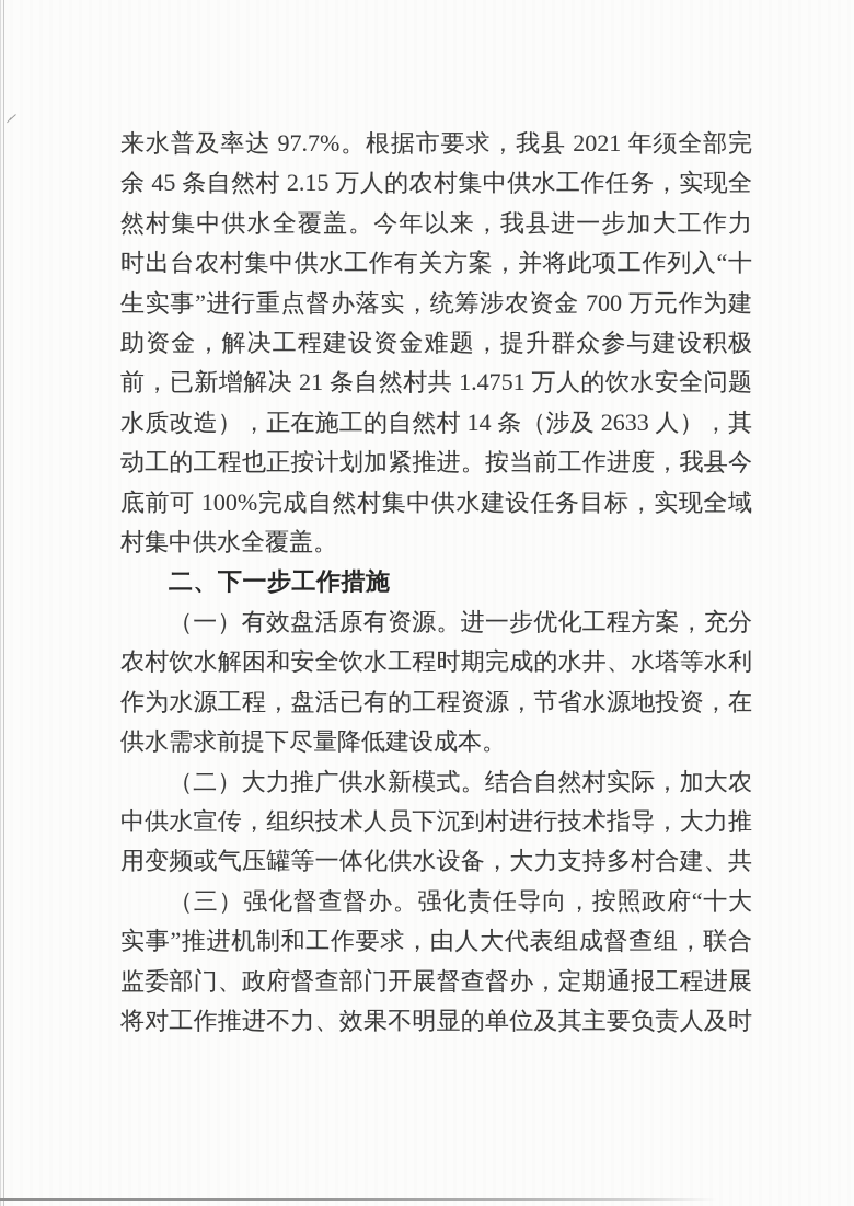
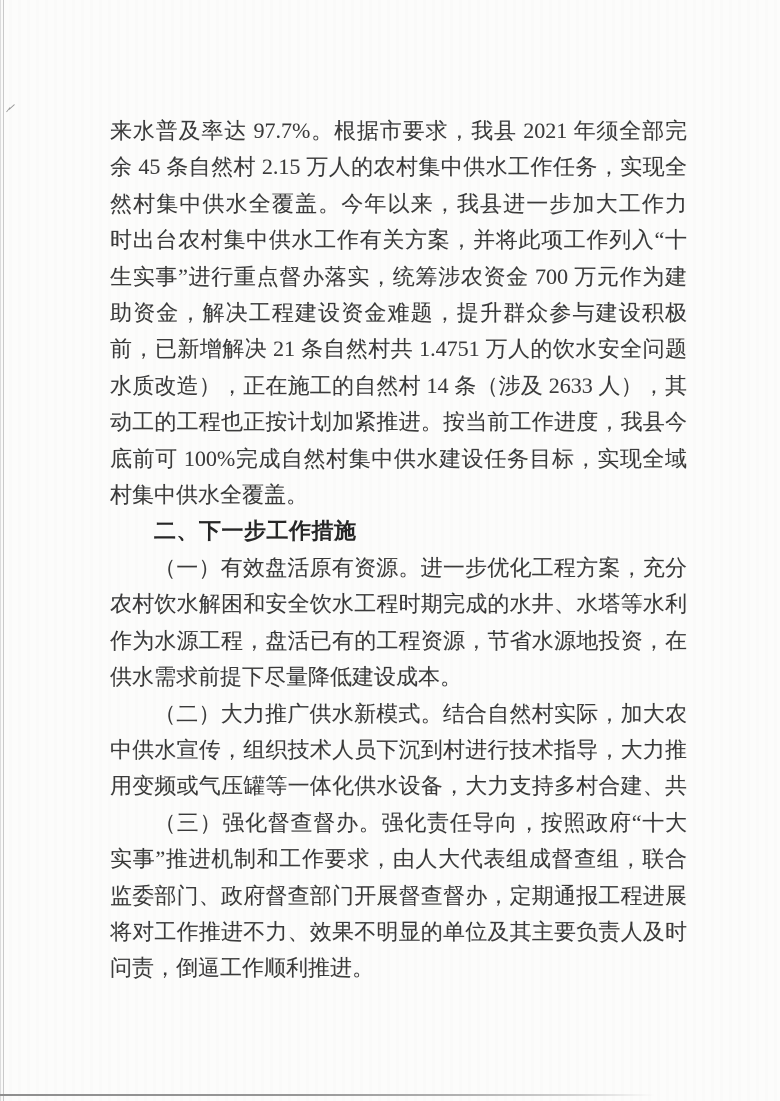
  来水普及率达 97.7%。根据市要求，我县 2021 年须全部完
  余 45 条自然村 2.15 万人的农村集中供水工作任务，实现全
  然村集中供水全覆盖。今年以来，我县进一步加大工作力
  时出台农村集中供水工作有关方案，并将此项工作列入“十
  生实事”进行重点督办落实，统筹涉农资金 700 万元作为建
  助资金，解决工程建设资金难题，提升群众参与建设积极
  前，已新增解决 21 条自然村共 1.4751 万人的饮水安全问题
  水质改造），正在施工的自然村 14 条（涉及 2633 人），其
  动工的工程也正按计划加紧推进。按当前工作进度，我县今
  底前可 100%完成自然村集中供水建设任务目标，实现全域
  村集中供水全覆盖。
  二、下一步工作措施
  （一）有效盘活原有资源。进一步优化工程方案，充分
  农村饮水解困和安全饮水工程时期完成的水井、水塔等水利
  作为水源工程，盘活已有的工程资源，节省水源地投资，在
  供水需求前提下尽量降低建设成本。
  （二）大力推广供水新模式。结合自然村实际，加大农
  中供水宣传，组织技术人员下沉到村进行技术指导，大力推
  用变频或气压罐等一体化供水设备，大力支持多村合建、共
  （三）强化督查督办。强化责任导向，按照政府“十大
  实事”推进机制和工作要求，由人大代表组成督查组，联合
  监委部门、政府督查部门开展督查督办，定期通报工程进展
  将对工作推进不力、效果不明显的单位及其主要负责人及时
+ 问责，倒逼工作顺利推进。
